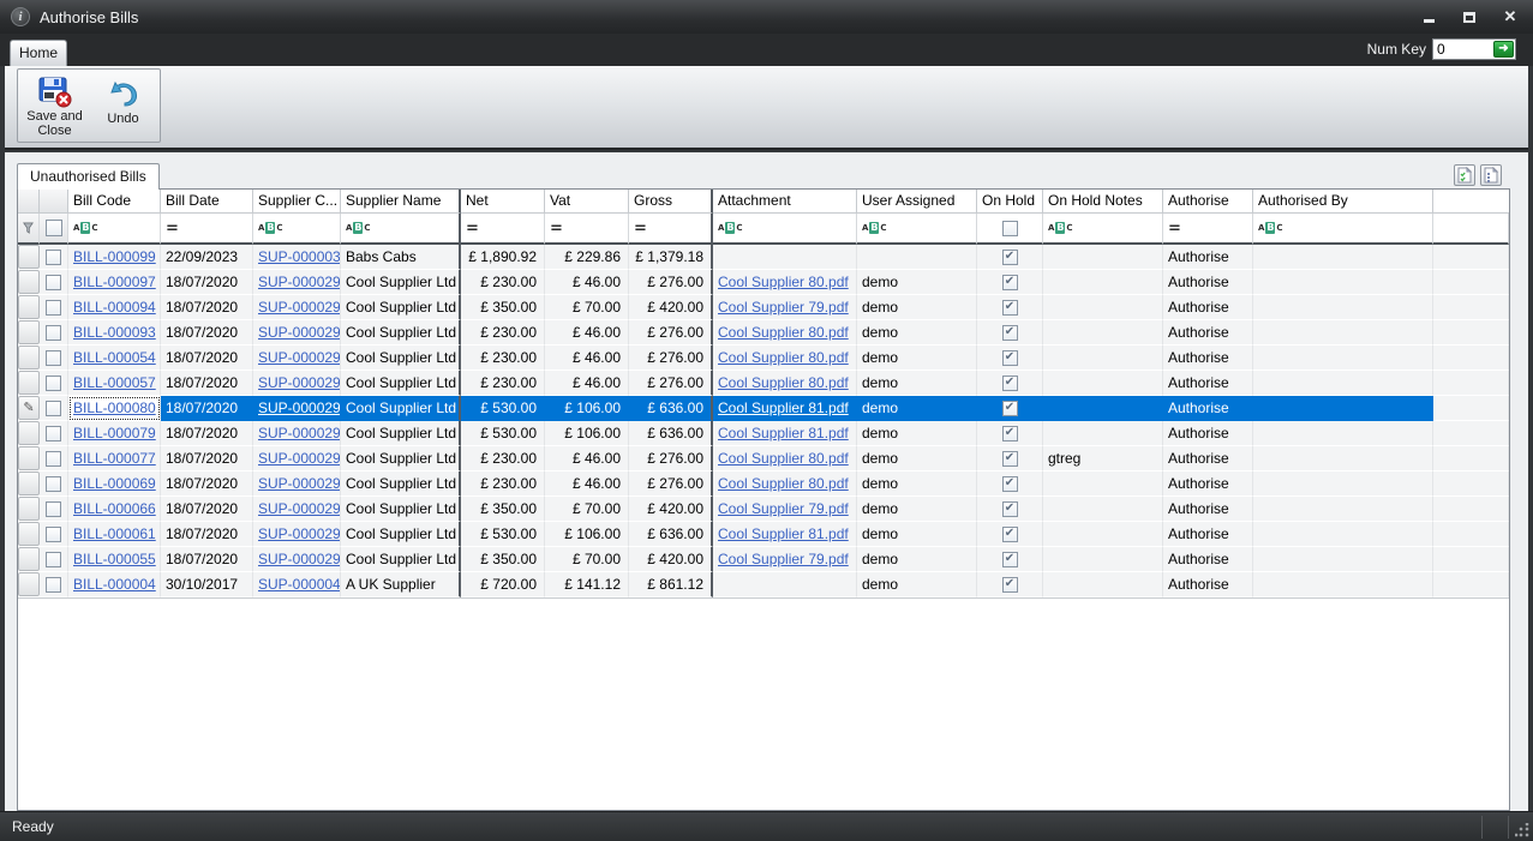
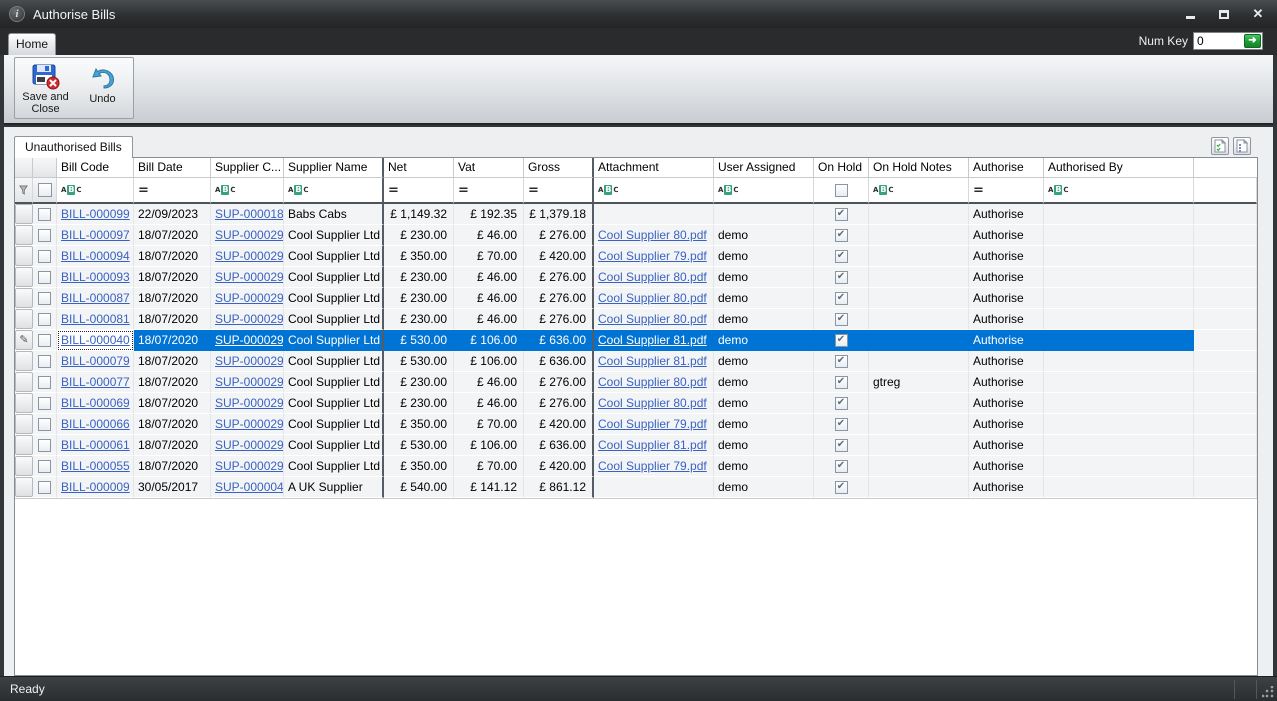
  i
  Authorise Bills
  ✕
  Home
  Num Key
  0
  ➜
  Save and Close
  Undo
  Unauthorised Bills
  Bill Code
  Bill Date
  Supplier C...
  Supplier Name
  Net
  Vat
  Gross
  Attachment
  User Assigned
  On Hold
  On Hold Notes
  Authorise
  Authorised By
  A
  B
  C
  =
  A
  B
  C
  A
  B
  C
  =
  =
  =
  A
  B
  C
  A
  B
  C
  A
  B
  C
  =
  A
  B
  C
  BILL-000099
  22/09/2023
- SUP-000003
+ SUP-000018
  Babs Cabs
- £ 1,890.92
+ £ 1,149.32
- £ 229.86
+ £ 192.35
  £ 1,379.18
  Authorise
  BILL-000097
  18/07/2020
  SUP-000029
  Cool Supplier Ltd
  £ 230.00
  £ 46.00
  £ 276.00
  Cool Supplier 80.pdf
  demo
  Authorise
  BILL-000094
  18/07/2020
  SUP-000029
  Cool Supplier Ltd
  £ 350.00
  £ 70.00
  £ 420.00
  Cool Supplier 79.pdf
  demo
  Authorise
  BILL-000093
  18/07/2020
  SUP-000029
  Cool Supplier Ltd
  £ 230.00
  £ 46.00
  £ 276.00
  Cool Supplier 80.pdf
  demo
  Authorise
- BILL-000054
+ BILL-000087
  18/07/2020
  SUP-000029
  Cool Supplier Ltd
  £ 230.00
  £ 46.00
  £ 276.00
  Cool Supplier 80.pdf
  demo
  Authorise
- BILL-000057
+ BILL-000081
  18/07/2020
  SUP-000029
  Cool Supplier Ltd
  £ 230.00
  £ 46.00
  £ 276.00
  Cool Supplier 80.pdf
  demo
  Authorise
  ✎
- BILL-000080
+ BILL-000040
  18/07/2020
  SUP-000029
  Cool Supplier Ltd
  £ 530.00
  £ 106.00
  £ 636.00
  Cool Supplier 81.pdf
  demo
  Authorise
  BILL-000079
  18/07/2020
  SUP-000029
  Cool Supplier Ltd
  £ 530.00
  £ 106.00
  £ 636.00
  Cool Supplier 81.pdf
  demo
  Authorise
  BILL-000077
  18/07/2020
  SUP-000029
  Cool Supplier Ltd
  £ 230.00
  £ 46.00
  £ 276.00
  Cool Supplier 80.pdf
  demo
  gtreg
  Authorise
  BILL-000069
  18/07/2020
  SUP-000029
  Cool Supplier Ltd
  £ 230.00
  £ 46.00
  £ 276.00
  Cool Supplier 80.pdf
  demo
  Authorise
  BILL-000066
  18/07/2020
  SUP-000029
  Cool Supplier Ltd
  £ 350.00
  £ 70.00
  £ 420.00
  Cool Supplier 79.pdf
  demo
  Authorise
  BILL-000061
  18/07/2020
  SUP-000029
  Cool Supplier Ltd
  £ 530.00
  £ 106.00
  £ 636.00
  Cool Supplier 81.pdf
  demo
  Authorise
  BILL-000055
  18/07/2020
  SUP-000029
  Cool Supplier Ltd
  £ 350.00
  £ 70.00
  £ 420.00
  Cool Supplier 79.pdf
  demo
  Authorise
- BILL-000004
+ BILL-000009
- 30/10/2017
+ 30/05/2017
  SUP-000004
  A UK Supplier
- £ 720.00
+ £ 540.00
  £ 141.12
  £ 861.12
  demo
  Authorise
  Ready
